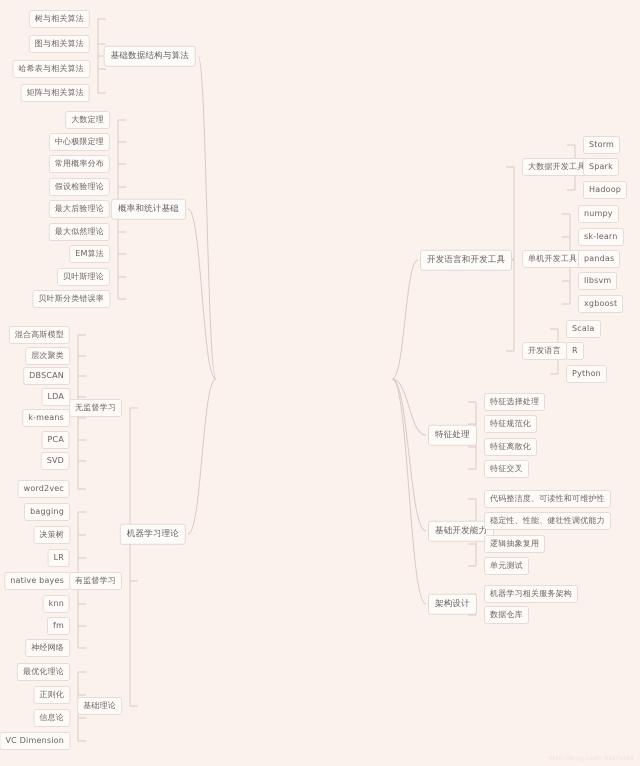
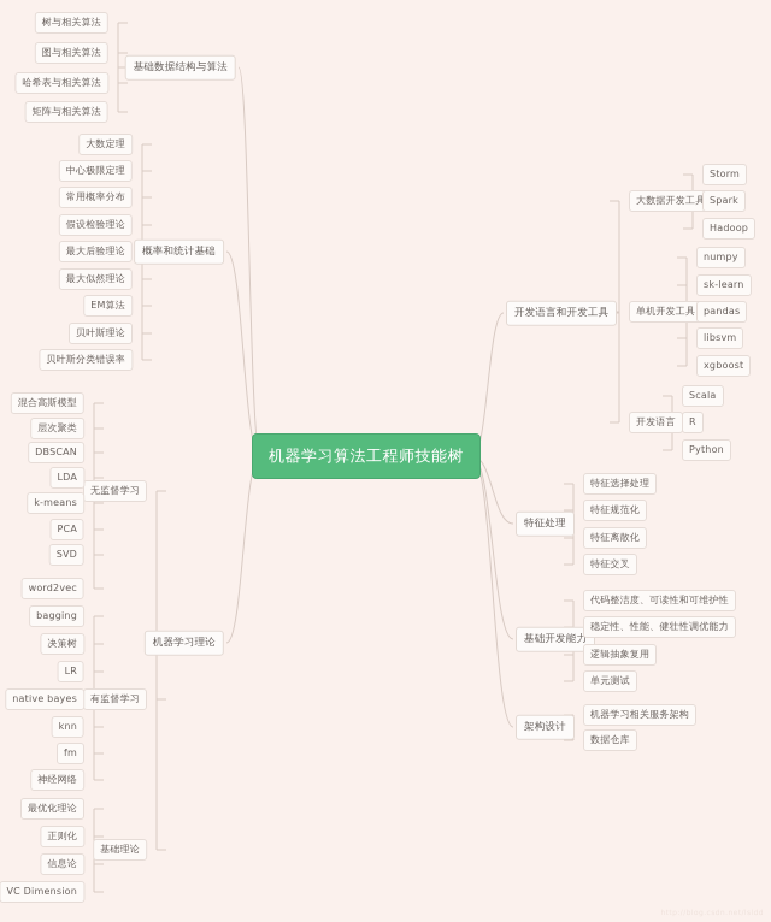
  基础数据结构与算法
  树与相关算法
  图与相关算法
  哈希表与相关算法
  矩阵与相关算法
  概率和统计基础
  大数定理
  中心极限定理
  常用概率分布
  假设检验理论
  最大后验理论
  最大似然理论
  EM算法
  贝叶斯理论
  贝叶斯分类错误率
  机器学习理论
  无监督学习
  混合高斯模型
  层次聚类
  DBSCAN
  LDA
  k-means
  PCA
  SVD
  word2vec
  有监督学习
  bagging
  决策树
  LR
  native bayes
  knn
  fm
  神经网络
  基础理论
  最优化理论
  正则化
  信息论
  VC Dimension
  开发语言和开发工具
  大数据开发工具
  Storm
  Spark
  Hadoop
  单机开发工具
  numpy
  sk-learn
  pandas
  libsvm
  xgboost
  开发语言
  Scala
  R
  Python
  特征处理
  特征选择处理
  特征规范化
  特征离散化
  特征交叉
  基础开发能力
  代码整洁度、可读性和可维护性
  稳定性、性能、健壮性调优能力
  逻辑抽象复用
  单元测试
  架构设计
  机器学习相关服务架构
  数据仓库
+ 机器学习算法工程师技能树
